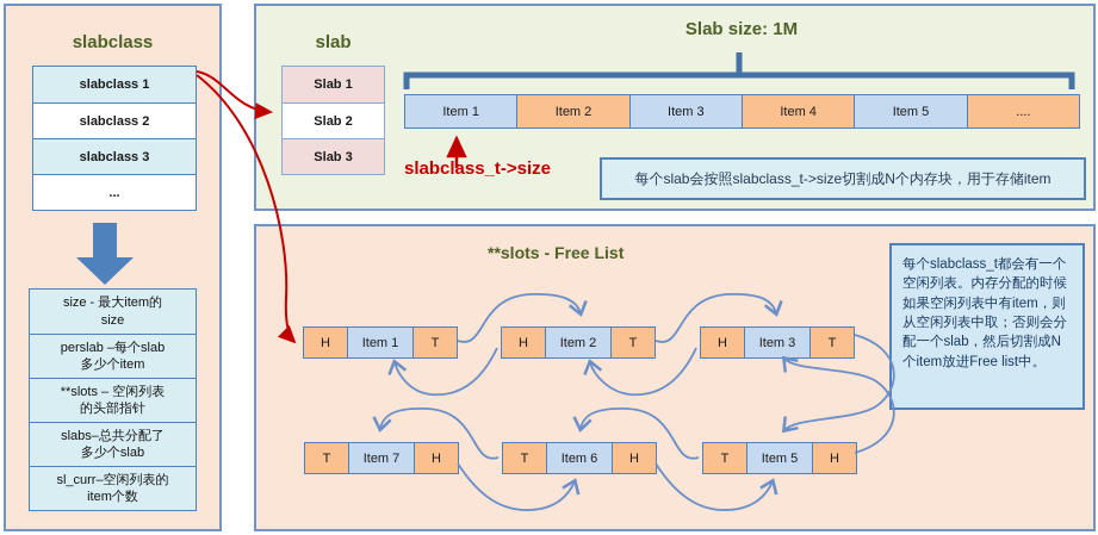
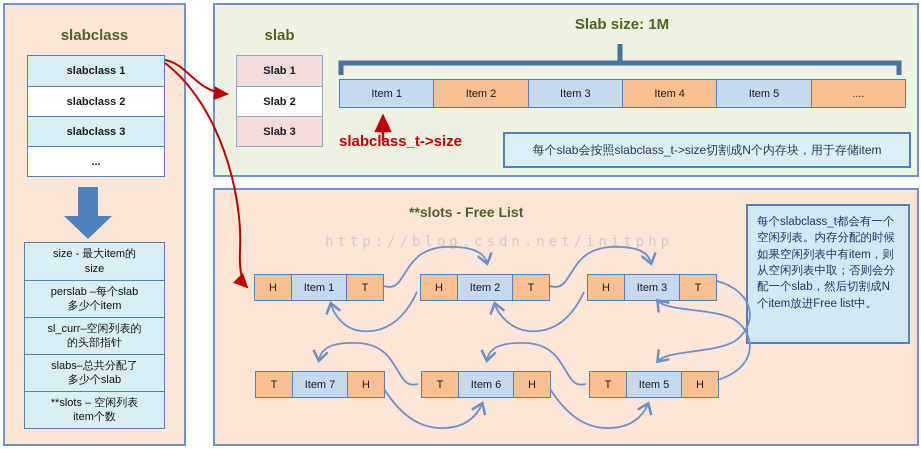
  slabclass
  slabclass 1
  slabclass 2
  slabclass 3
  ...
  size - 最大item的
  size
  perslab –每个slab
  多少个item
- **slots – 空闲列表
+ sl_curr–空闲列表的
  的头部指针
  slabs–总共分配了
  多少个slab
- sl_curr–空闲列表的
+ **slots – 空闲列表
  item个数
  slab
  Slab size: 1M
  Slab 1
  Slab 2
  Slab 3
  Item 1
  Item 2
  Item 3
  Item 4
  Item 5
  ....
  slabclass_t->size
  每个slab会按照slabclass_t->size切割成N个内存块，用于存储item
  **slots - Free List
+ http://blog.csdn.net/initphp
  H
  Item 1
  T
  H
  Item 2
  T
  H
  Item 3
  T
  T
  Item 7
  H
  T
  Item 6
  H
  T
  Item 5
  H
  每个slabclass_t都会有一个空闲列表。内存分配的时候如果空闲列表中有item，则从空闲列表中取；否则会分配一个slab，然后切割成N个item放进Free list中。
